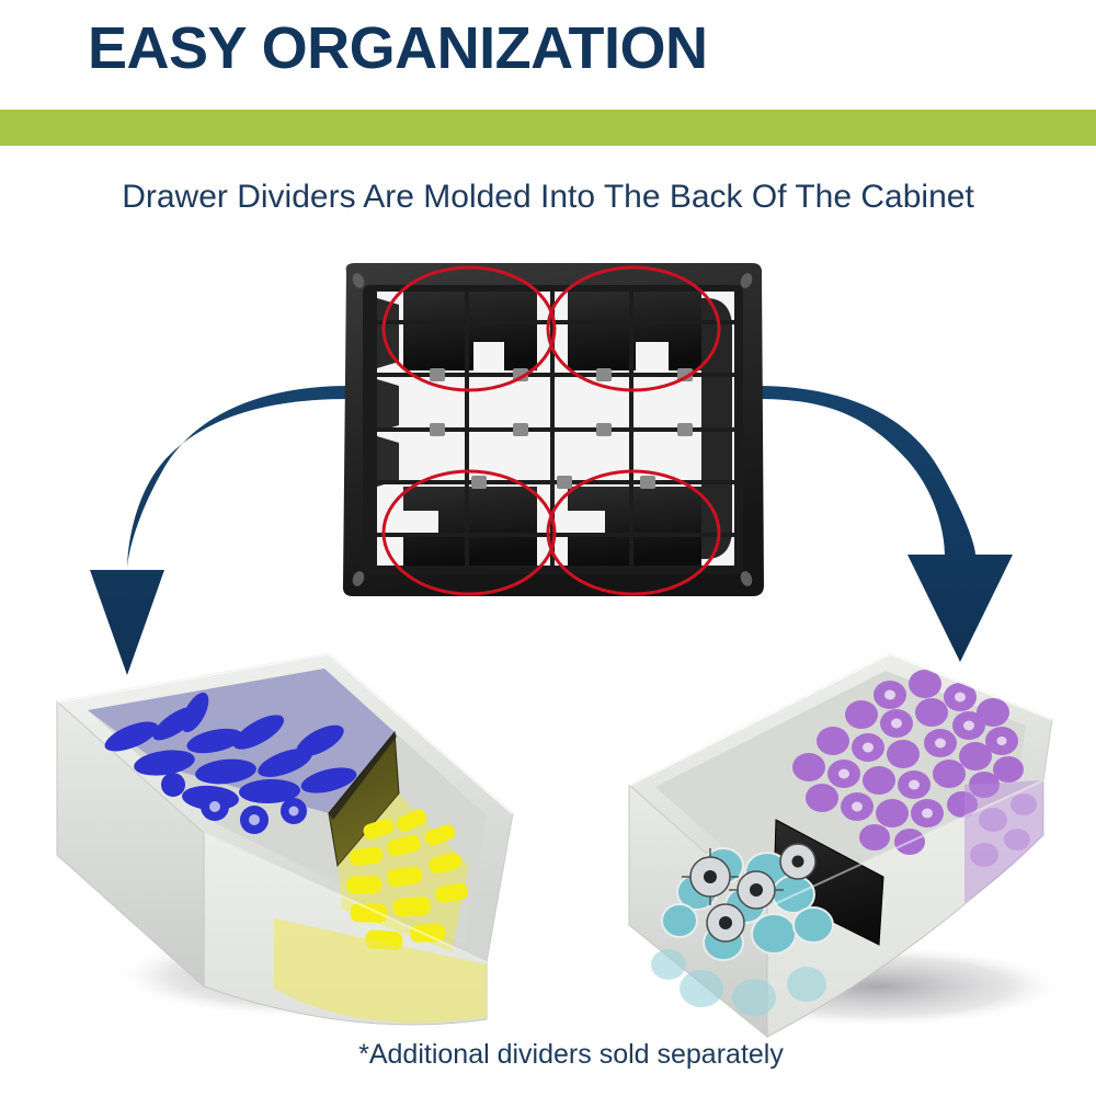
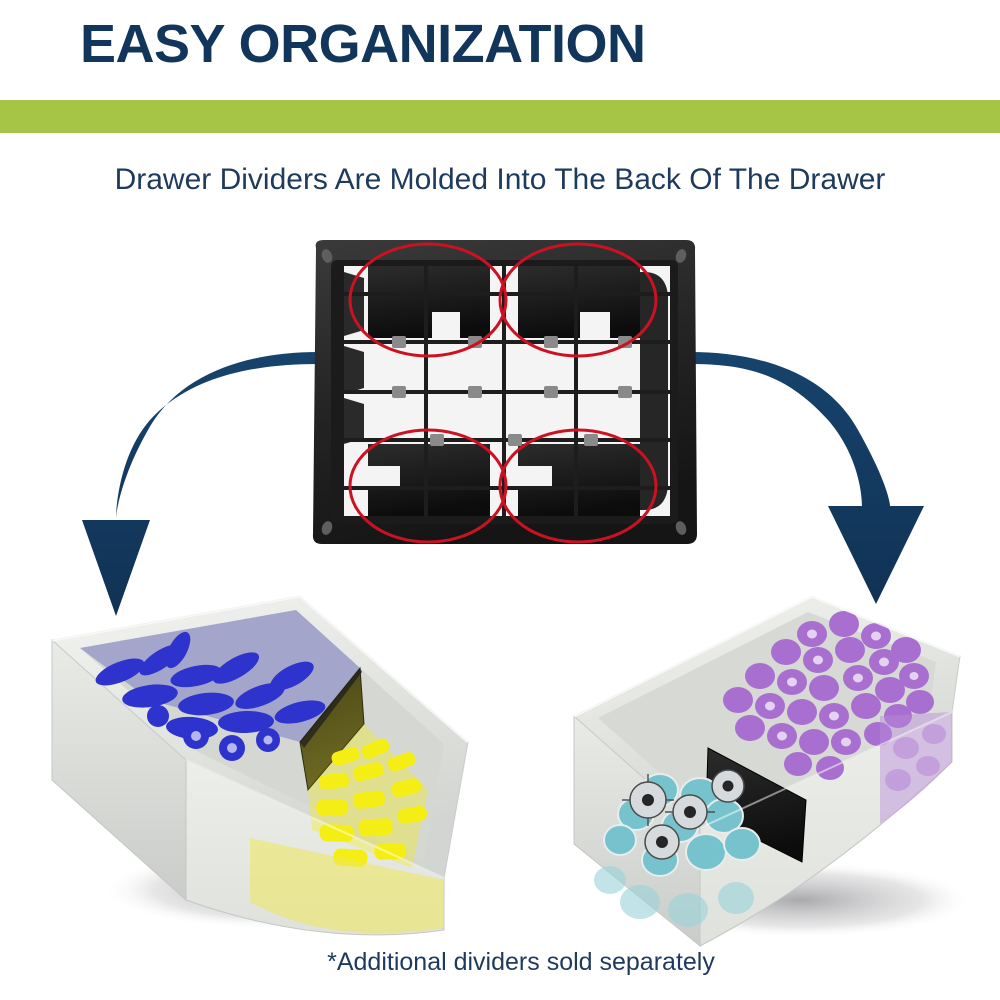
  EASY ORGANIZATION
- Drawer Dividers Are Molded Into The Back Of The Cabinet
+ Drawer Dividers Are Molded Into The Back Of The Drawer
  *Additional dividers sold separately
